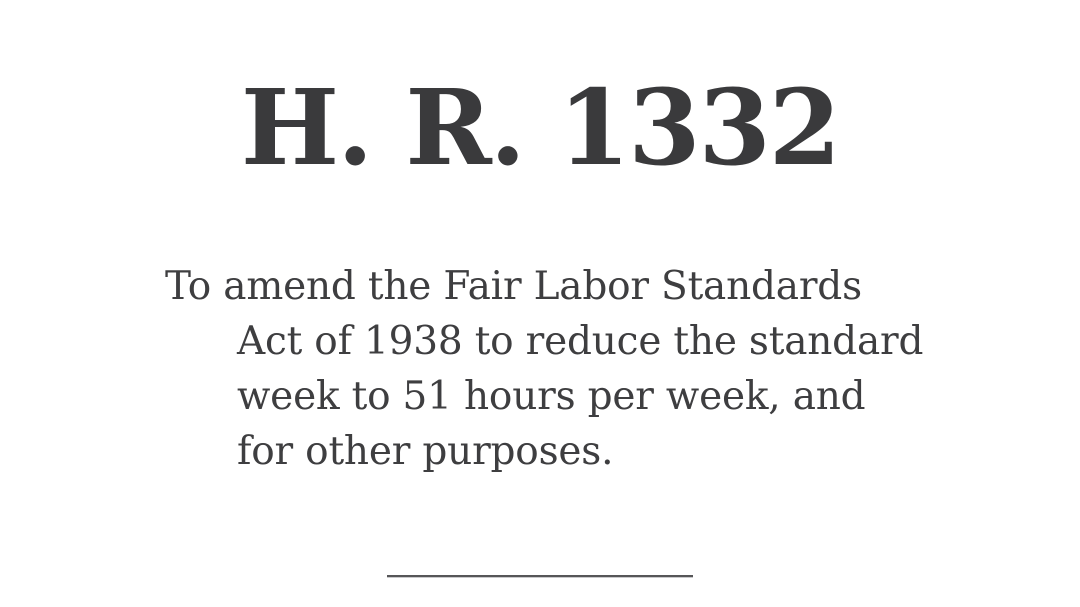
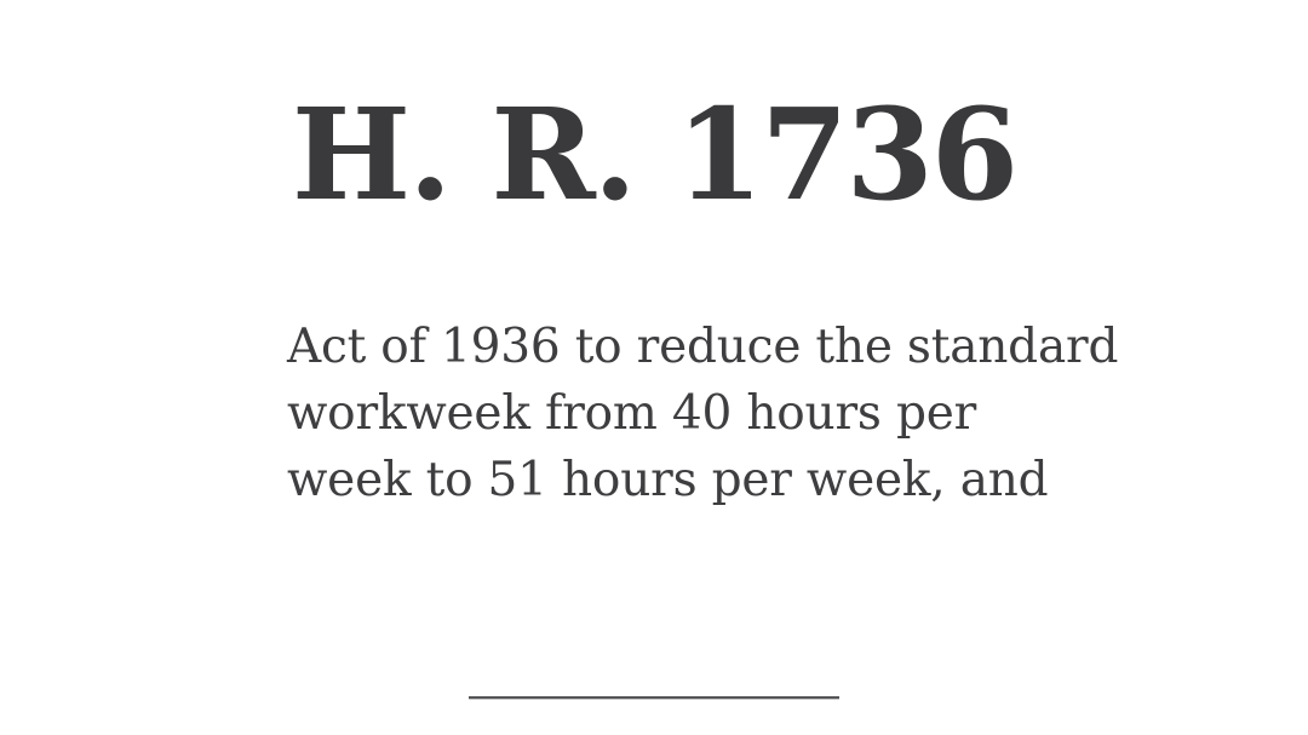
- H. R. 1332
+ H. R. 1736
- To amend the Fair Labor Standards
- Act of 1938 to reduce the standard
+ Act of 1936 to reduce the standard
+ workweek from 40 hours per
  week to 51 hours per week, and
- for other purposes.
